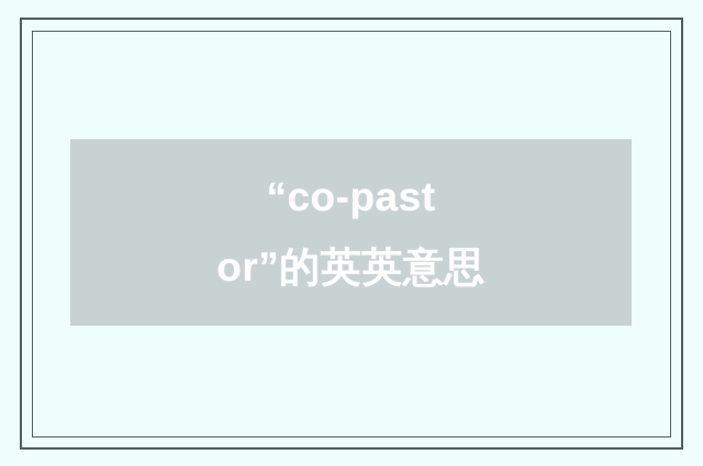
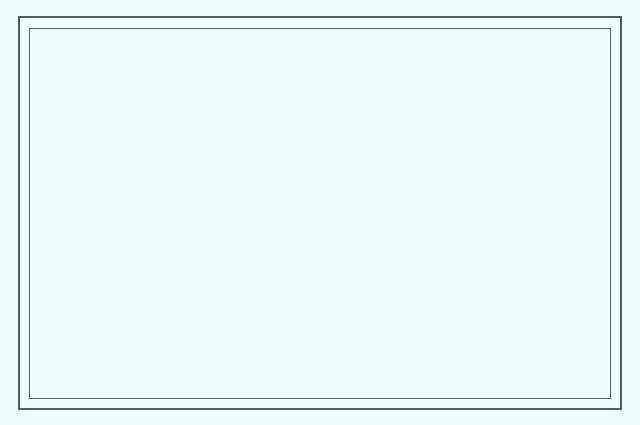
- “co-past
- or”的英英意思
